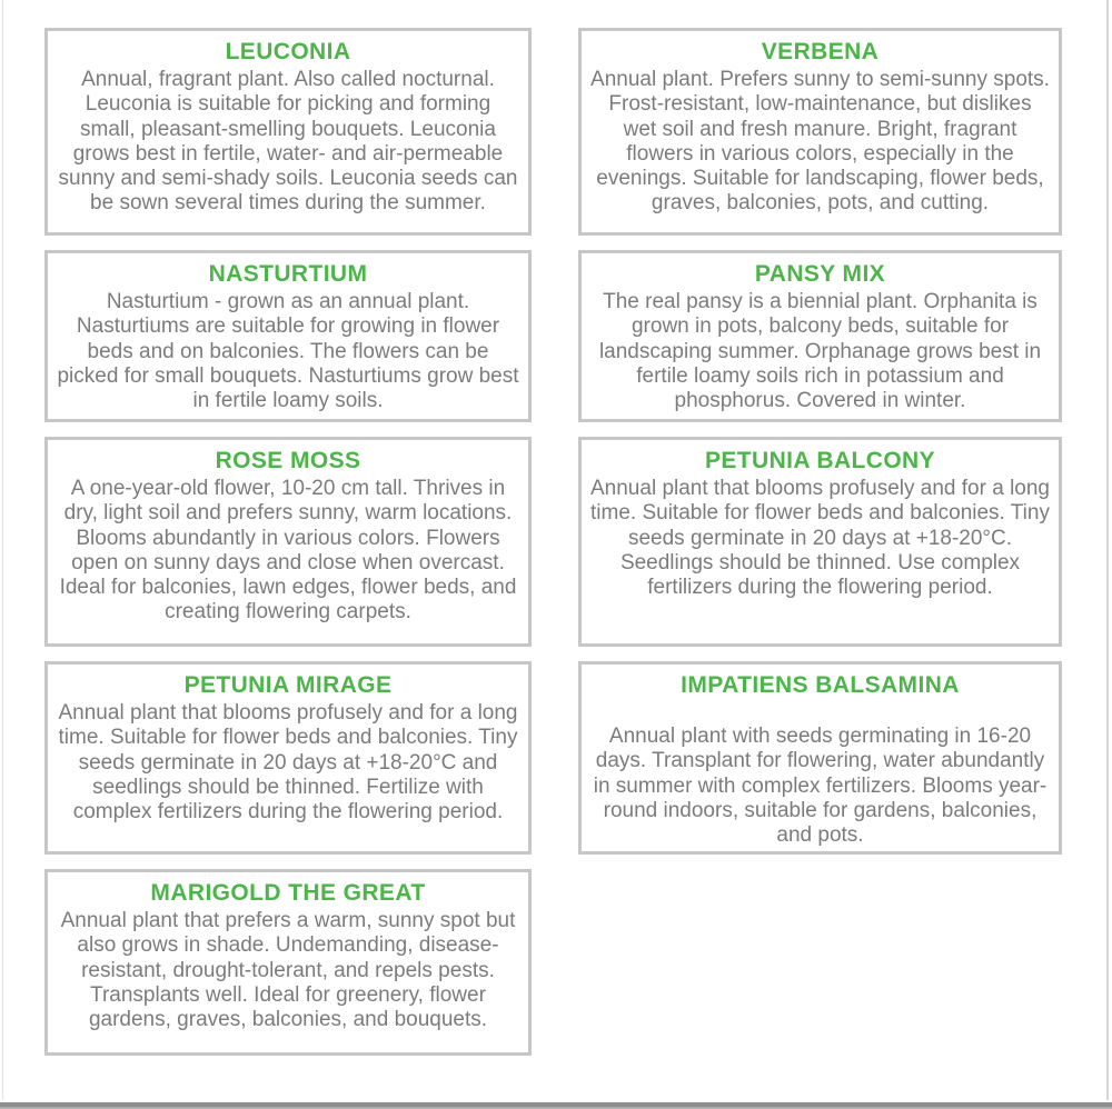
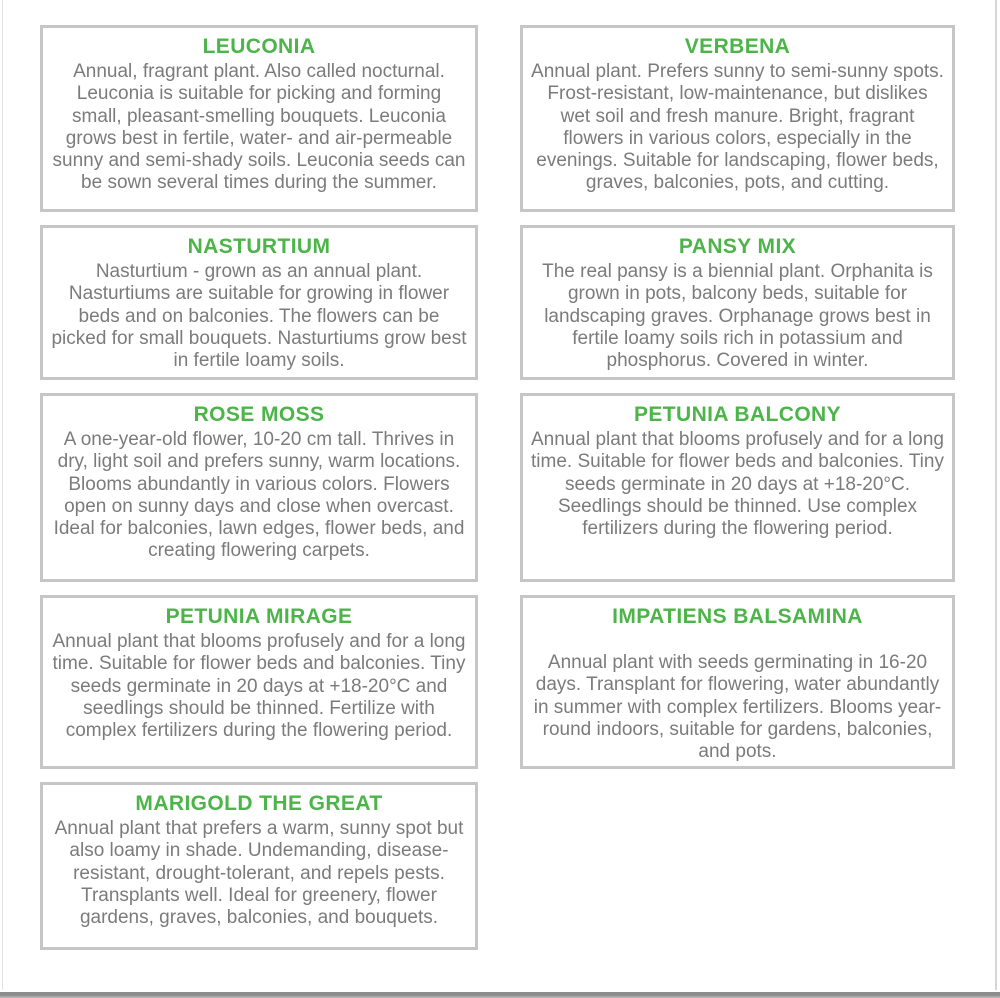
  LEUCONIA
  Annual, fragrant plant. Also called nocturnal. Leuconia is suitable for picking and forming small, pleasant-smelling bouquets. Leuconia grows best in fertile, water- and air-permeable sunny and semi-shady soils. Leuconia seeds can be sown several times during the summer.
  VERBENA
  Annual plant. Prefers sunny to semi-sunny spots. Frost-resistant, low-maintenance, but dislikes wet soil and fresh manure. Bright, fragrant flowers in various colors, especially in the evenings. Suitable for landscaping, flower beds, graves, balconies, pots, and cutting.
  NASTURTIUM
  Nasturtium - grown as an annual plant. Nasturtiums are suitable for growing in flower beds and on balconies. The flowers can be picked for small bouquets. Nasturtiums grow best in fertile loamy soils.
  PANSY MIX
- The real pansy is a biennial plant. Orphanita is grown in pots, balcony beds, suitable for landscaping summer. Orphanage grows best in fertile loamy soils rich in potassium and phosphorus. Covered in winter.
+ The real pansy is a biennial plant. Orphanita is grown in pots, balcony beds, suitable for landscaping graves. Orphanage grows best in fertile loamy soils rich in potassium and phosphorus. Covered in winter.
  ROSE MOSS
  A one-year-old flower, 10-20 cm tall. Thrives in dry, light soil and prefers sunny, warm locations. Blooms abundantly in various colors. Flowers open on sunny days and close when overcast. Ideal for balconies, lawn edges, flower beds, and creating flowering carpets.
  PETUNIA BALCONY
  Annual plant that blooms profusely and for a long time. Suitable for flower beds and balconies. Tiny seeds germinate in 20 days at +18-20°C. Seedlings should be thinned. Use complex fertilizers during the flowering period.
  PETUNIA MIRAGE
  Annual plant that blooms profusely and for a long time. Suitable for flower beds and balconies. Tiny seeds germinate in 20 days at +18-20°C and seedlings should be thinned. Fertilize with complex fertilizers during the flowering period.
  IMPATIENS BALSAMINA
  Annual plant with seeds germinating in 16-20 days. Transplant for flowering, water abundantly in summer with complex fertilizers. Blooms year-round indoors, suitable for gardens, balconies, and pots.
  MARIGOLD THE GREAT
- Annual plant that prefers a warm, sunny spot but also grows in shade. Undemanding, disease-resistant, drought-tolerant, and repels pests. Transplants well. Ideal for greenery, flower gardens, graves, balconies, and bouquets.
+ Annual plant that prefers a warm, sunny spot but also loamy in shade. Undemanding, disease-resistant, drought-tolerant, and repels pests. Transplants well. Ideal for greenery, flower gardens, graves, balconies, and bouquets.
